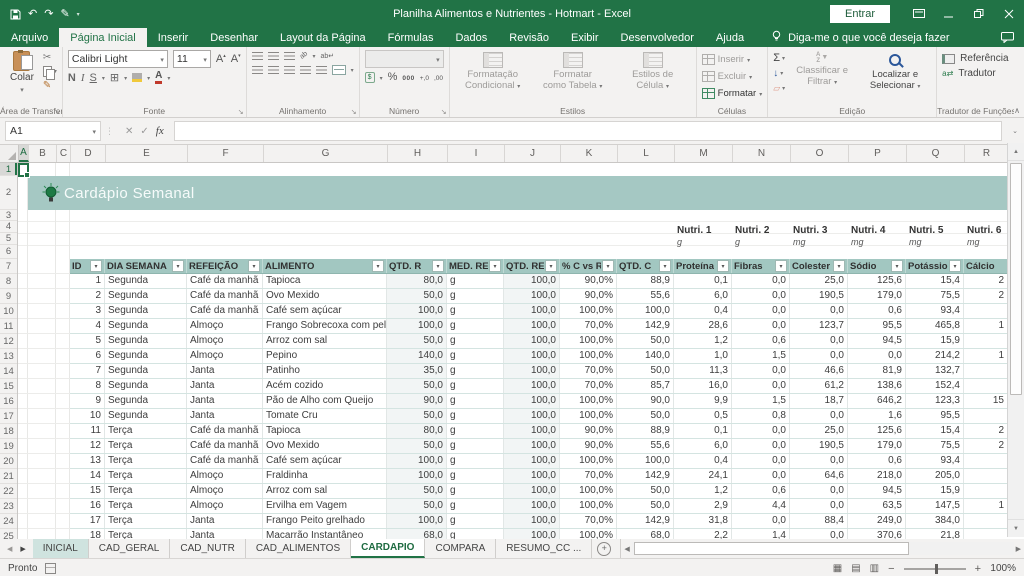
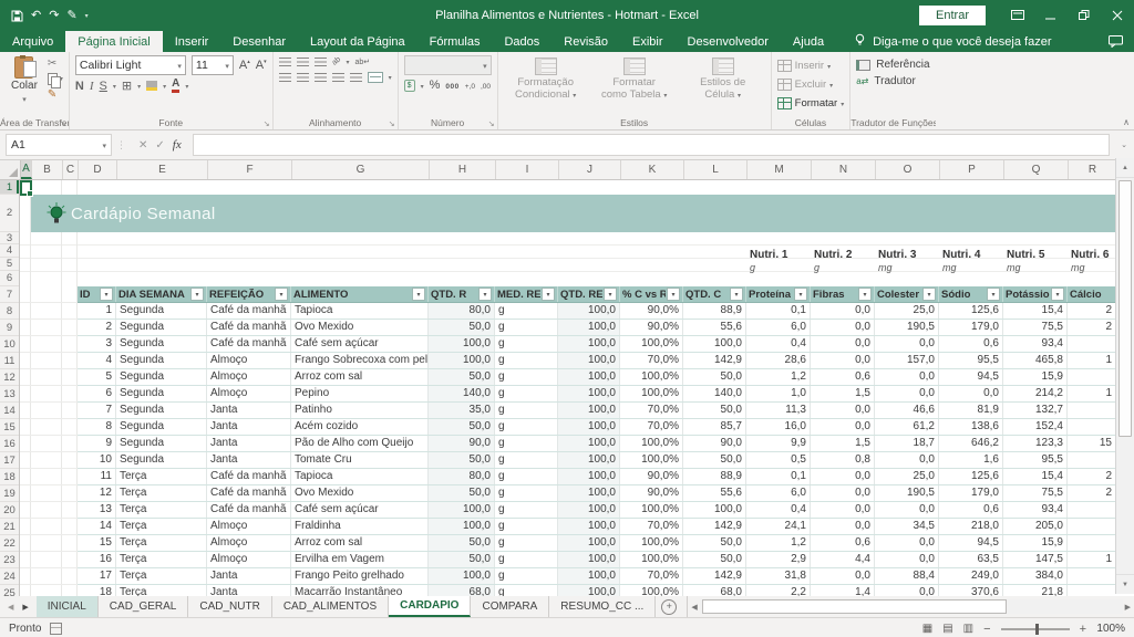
  Planilha Alimentos e Nutrientes - Hotmart - Excel
  Entrar
  Arquivo
  Página Inicial
  Inserir
  Desenhar
  Layout da Página
  Fórmulas
  Dados
  Revisão
  Exibir
  Desenvolvedor
  Ajuda
  Diga-me o que você deseja fazer
  Colar
  Área de Transfer
  Calibri Light
  11
  A
  A
  N
  I
  S
  A
  Fonte
  Alinhamento
  Número
  Formatação Condicional
  Formatar como Tabela
  Estilos de Célula
  Estilos
  Inserir
  Excluir
  Formatar
  Células
- Classificar e Filtrar
- Localizar e Selecionar
- Edição
  Referência
  Tradutor
  Tradutor de Funçõe
  A1
  ⋮
  ✕
  ✓
  fx
  A
  B
  C
  D
  E
  F
  G
  H
  I
  J
  K
  L
  M
  N
  O
  P
  Q
  R
  1
  2
  3
  4
  5
  6
  7
  8
  9
  10
  11
  12
  13
  14
  15
  16
  17
  18
  19
  20
  21
  22
  23
  24
  25
  Cardápio Semanal
  Nutri. 1
  g
  Nutri. 2
  g
  Nutri. 3
  mg
  Nutri. 4
  mg
  Nutri. 5
  mg
  Nutri. 6
  mg
  ID
  DIA SEMANA
  REFEIÇÃO
  ALIMENTO
  QTD. R
  MED. RE
  QTD. RE
  % C vs R
  QTD. C
  Proteína
  Fibras
  Colester
  Sódio
  Potássio
  Cálcio
  1
  Segunda
  Café da manhã
  Tapioca
  80,0
  g
  100,0
  90,0%
  88,9
  0,1
  0,0
  25,0
  125,6
  15,4
  2
  2
  Segunda
  Café da manhã
  Ovo Mexido
  50,0
  g
  100,0
  90,0%
  55,6
  6,0
  0,0
  190,5
  179,0
  75,5
  2
  3
  Segunda
  Café da manhã
  Café sem açúcar
  100,0
  g
  100,0
  100,0%
  100,0
  0,4
  0,0
  0,0
  0,6
  93,4
  4
  Segunda
  Almoço
  Frango Sobrecoxa com pel
  100,0
  g
  100,0
  70,0%
  142,9
  28,6
  0,0
- 123,7
+ 157,0
  95,5
  465,8
  1
  5
  Segunda
  Almoço
  Arroz com sal
  50,0
  g
  100,0
  100,0%
  50,0
  1,2
  0,6
  0,0
  94,5
  15,9
  6
  Segunda
  Almoço
  Pepino
  140,0
  g
  100,0
  100,0%
  140,0
  1,0
  1,5
  0,0
  0,0
  214,2
  1
  7
  Segunda
  Janta
  Patinho
  35,0
  g
  100,0
  70,0%
  50,0
  11,3
  0,0
  46,6
  81,9
  132,7
  8
  Segunda
  Janta
  Acém cozido
  50,0
  g
  100,0
  70,0%
  85,7
  16,0
  0,0
  61,2
  138,6
  152,4
  9
  Segunda
  Janta
  Pão de Alho com Queijo
  90,0
  g
  100,0
  100,0%
  90,0
  9,9
  1,5
  18,7
  646,2
  123,3
  15
  10
  Segunda
  Janta
  Tomate Cru
  50,0
  g
  100,0
  100,0%
  50,0
  0,5
  0,8
  0,0
  1,6
  95,5
  11
  Terça
  Café da manhã
  Tapioca
  80,0
  g
  100,0
  90,0%
  88,9
  0,1
  0,0
  25,0
  125,6
  15,4
  2
  12
  Terça
  Café da manhã
  Ovo Mexido
  50,0
  g
  100,0
  90,0%
  55,6
  6,0
  0,0
  190,5
  179,0
  75,5
  2
  13
  Terça
  Café da manhã
  Café sem açúcar
  100,0
  g
  100,0
  100,0%
  100,0
  0,4
  0,0
  0,0
  0,6
  93,4
  14
  Terça
  Almoço
  Fraldinha
  100,0
  g
  100,0
  70,0%
  142,9
  24,1
  0,0
- 64,6
+ 34,5
  218,0
  205,0
  15
  Terça
  Almoço
  Arroz com sal
  50,0
  g
  100,0
  100,0%
  50,0
  1,2
  0,6
  0,0
  94,5
  15,9
  16
  Terça
  Almoço
  Ervilha em Vagem
  50,0
  g
  100,0
  100,0%
  50,0
  2,9
  4,4
  0,0
  63,5
  147,5
  1
  17
  Terça
  Janta
  Frango Peito grelhado
  100,0
  g
  100,0
  70,0%
  142,9
  31,8
  0,0
  88,4
  249,0
  384,0
  18
  Terça
  Janta
  Macarrão Instantâneo
  68,0
  g
  100,0
  100,0%
  68,0
  2,2
  1,4
  0,0
  370,6
  21,8
  INICIAL
  CAD_GERAL
  CAD_NUTR
  CAD_ALIMENTOS
  CARDAPIO
  COMPARA
  RESUMO_CC ...
  +
  Pronto
  −
  +
  100%
